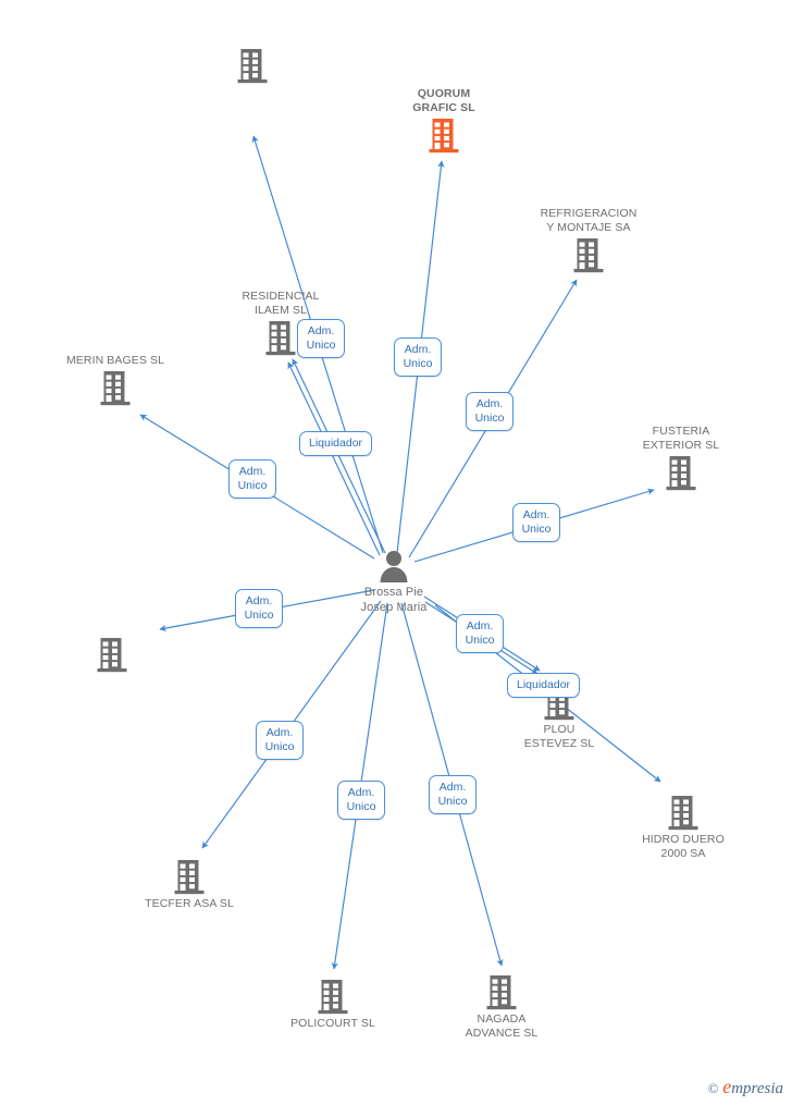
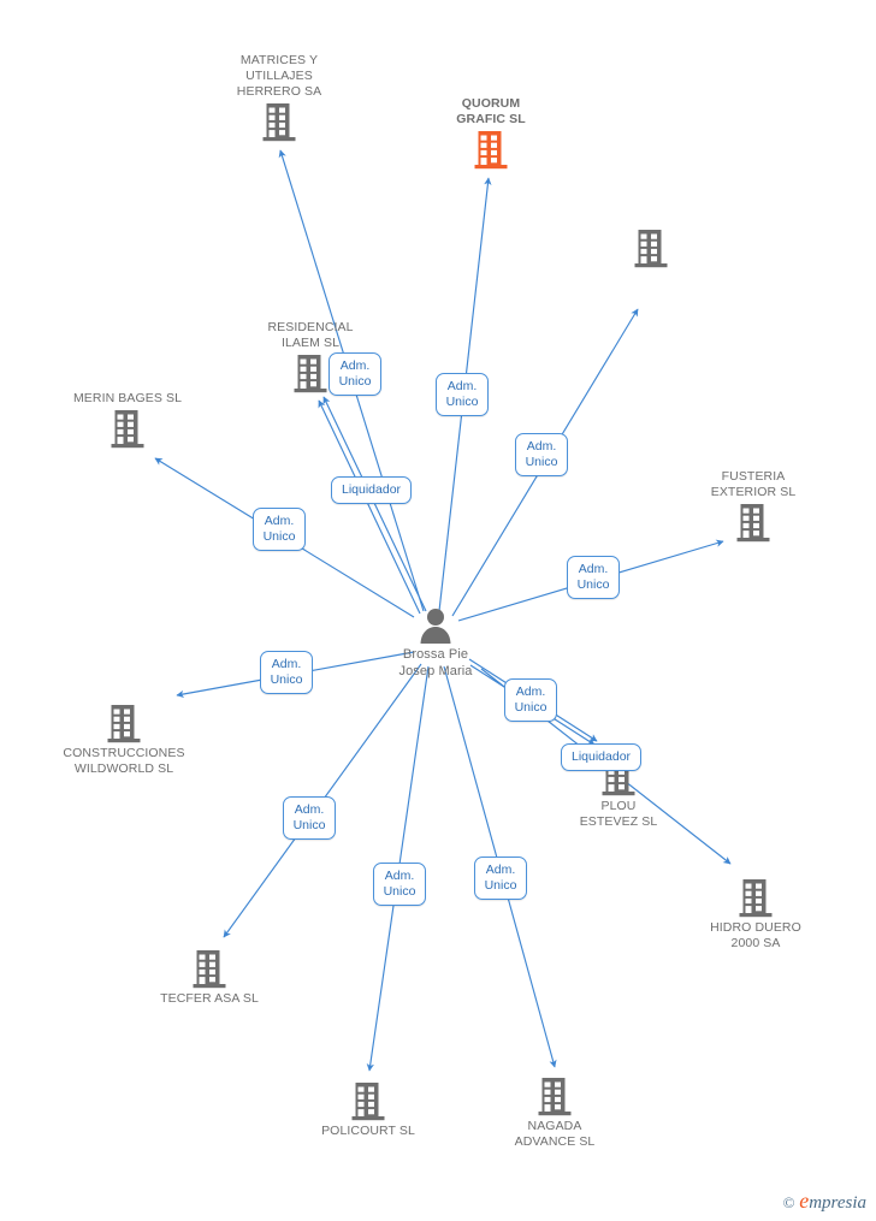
  Brossa Pie
  Josep Maria
+ MATRICES Y
+ UTILLAJES
+ HERRERO SA
  QUORUM
  GRAFIC SL
- REFRIGERACION
- Y MONTAJE SA
  RESIDENCIAL
  ILAEM SL
  MERIN BAGES SL
  FUSTERIA
  EXTERIOR SL
+ CONSTRUCCIONES
+ WILDWORLD SL
  PLOU
  ESTEVEZ SL
  HIDRO DUERO
  2000 SA
  TECFER ASA SL
  POLICOURT SL
  NAGADA
  ADVANCE SL
  Adm.
  Unico
  Adm.
  Unico
  Adm.
  Unico
  Liquidador
  Adm.
  Unico
  Adm.
  Unico
  Adm.
  Unico
  Adm.
  Unico
  Liquidador
  Adm.
  Unico
  Adm.
  Unico
  Adm.
  Unico
  © empresia
